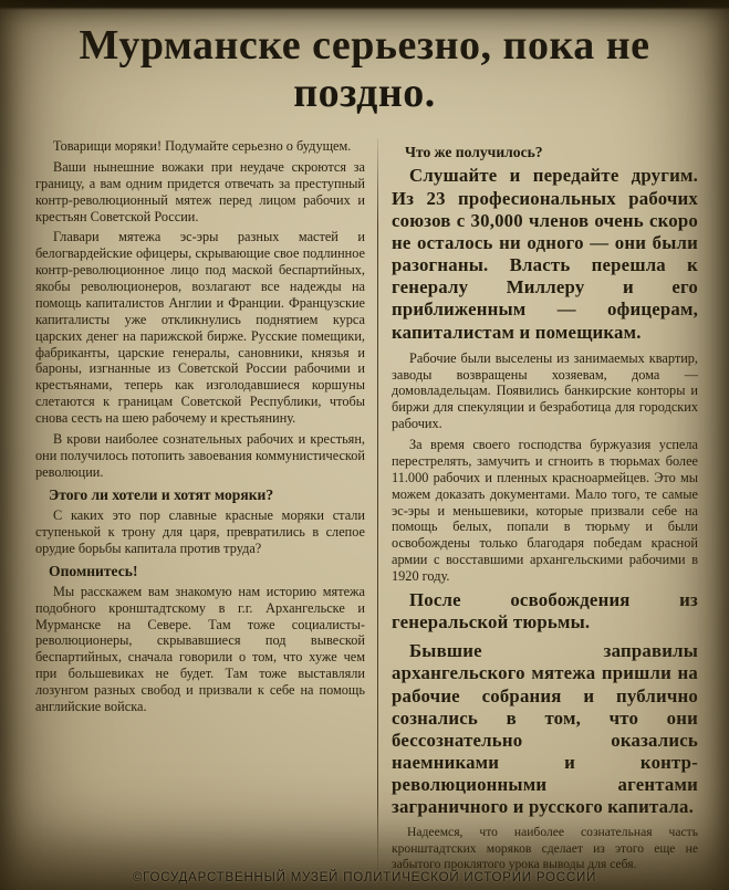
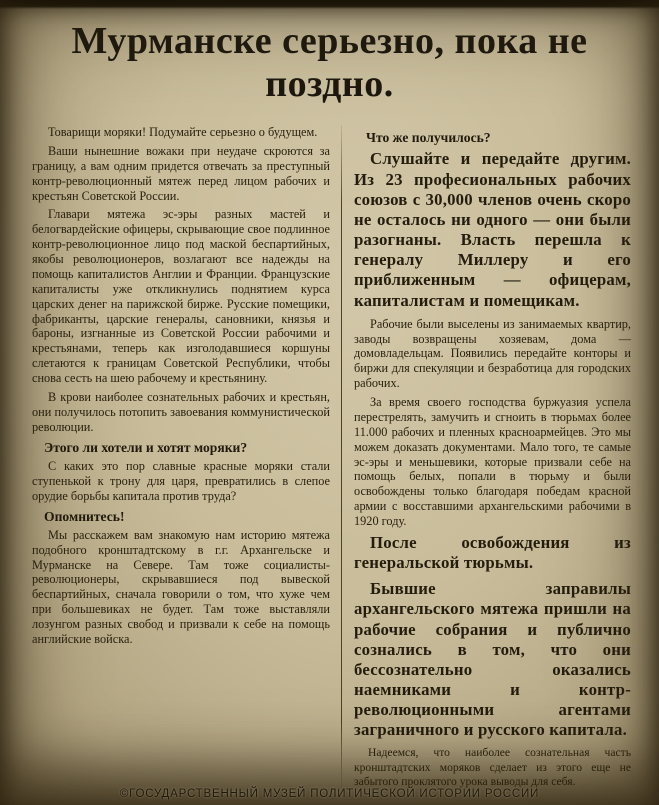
  Мурманске серьезно, пока не поздно.
  Товарищи моряки! Подумайте серьезно о будущем.
  Ваши нынешние вожаки при неудаче скроются за границу, а вам одним придется отвечать за преступный контр-революционный мятеж перед лицом рабочих и крестьян Советской России.
  Главари мятежа эс-эры разных мастей и белогвардейские офицеры, скрывающие свое подлинное контр-революционное лицо под маской беспартийных, якобы революционеров, возлагают все надежды на помощь капиталистов Англии и Франции. Французские капиталисты уже откликнулись поднятием курса царских денег на парижской бирже. Русские помещики, фабриканты, царские генералы, сановники, князья и бароны, изгнанные из Советской России рабочими и крестьянами, теперь как изголодавшиеся коршуны слетаются к границам Советской Республики, чтобы снова сесть на шею рабочему и крестьянину.
  В крови наиболее сознательных рабочих и крестьян, они получилось потопить завоевания коммунистической революции.
  Этого ли хотели и хотят моряки?
  С каких это пор славные красные моряки стали ступенькой к трону для царя, превратились в слепое орудие борьбы капитала против труда?
  Опомнитесь!
  Мы расскажем вам знакомую нам историю мятежа подобного кронштадтскому в г.г. Архангельске и Мурманске на Севере. Там тоже социалисты-революционеры, скрывавшиеся под вывеской беспартийных, сначала говорили о том, что хуже чем при большевиках не будет. Там тоже выставляли лозунгом разных свобод и призвали к себе на помощь английские войска.
  Что же получилось?
  Слушайте и передайте другим. Из 23 професиональных рабочих союзов с 30,000 членов очень скоро не осталось ни одного — они были разогнаны. Власть перешла к генералу Миллеру и его приближенным — офицерам, капиталистам и помещикам.
- Рабочие были выселены из занимаемых квартир, заводы возвращены хозяевам, дома — домовладельцам. Появились банкирские конторы и биржи для спекуляции и безработица для городских рабочих.
+ Рабочие были выселены из занимаемых квартир, заводы возвращены хозяевам, дома — домовладельцам. Появились передайте конторы и биржи для спекуляции и безработица для городских рабочих.
  За время своего господства буржуазия успела перестрелять, замучить и сгноить в тюрьмах более 11.000 рабочих и пленных красноармейцев. Это мы можем доказать документами. Мало того, те самые эс-эры и меньшевики, которые призвали себе на помощь белых, попали в тюрьму и были освобождены только благодаря победам красной армии с восставшими архангельскими рабочими в 1920 году.
  После освобождения из генеральской тюрьмы.
  Бывшие заправилы архангельского мятежа пришли на рабочие собрания и публично сознались в том, что они бессознательно оказались наемниками и контр-революционными агентами заграничного и русского капитала.
  Надеемся, что наиболее сознательная часть кронштадтских моряков сделает из этого еще не забытого проклятого урока выводы для себя.
  ©ГОСУДАРСТВЕННЫЙ МУЗЕЙ ПОЛИТИЧЕСКОЙ ИСТОРИИ РОССИИ
